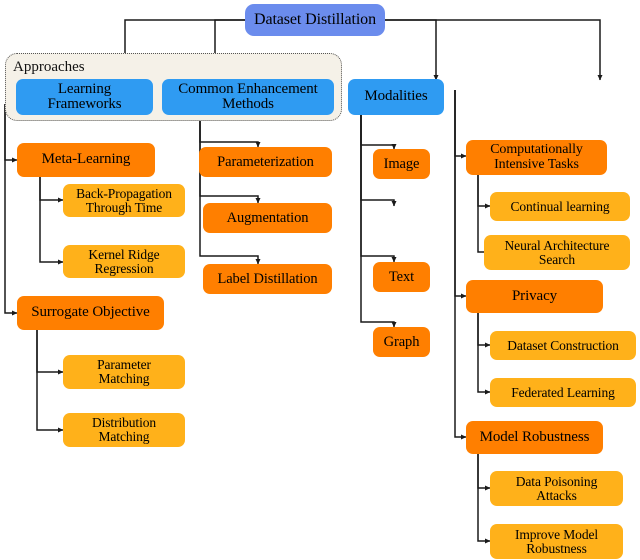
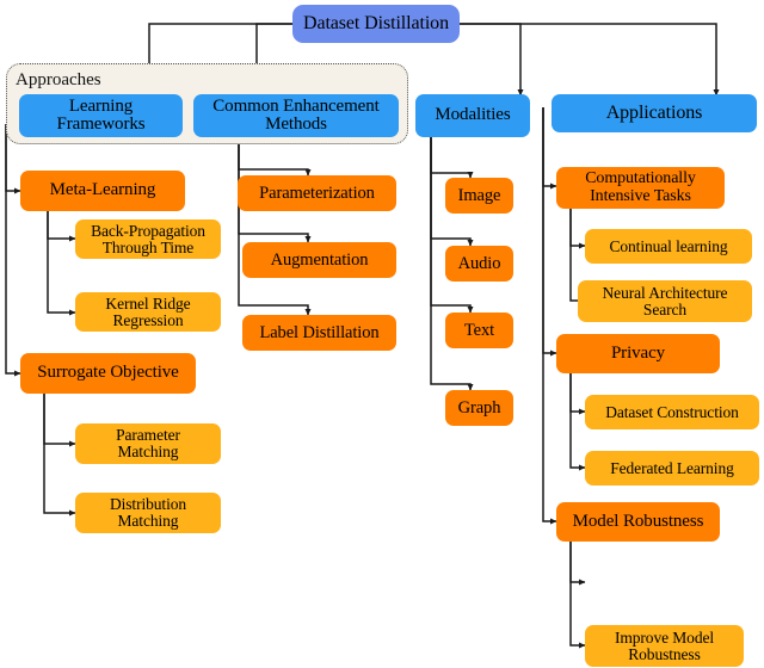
  Approaches
  Dataset Distillation
  Learning
  Frameworks
  Common Enhancement
  Methods
  Modalities
+ Applications
  Meta-Learning
  Back-Propagation
  Through Time
  Kernel Ridge
  Regression
  Surrogate Objective
  Parameter
  Matching
  Distribution
  Matching
  Parameterization
  Augmentation
  Label Distillation
  Image
+ Audio
  Text
  Graph
  Computationally
  Intensive Tasks
  Continual learning
  Neural Architecture
  Search
  Privacy
  Dataset Construction
  Federated Learning
  Model Robustness
- Data Poisoning
- Attacks
  Improve Model
  Robustness
